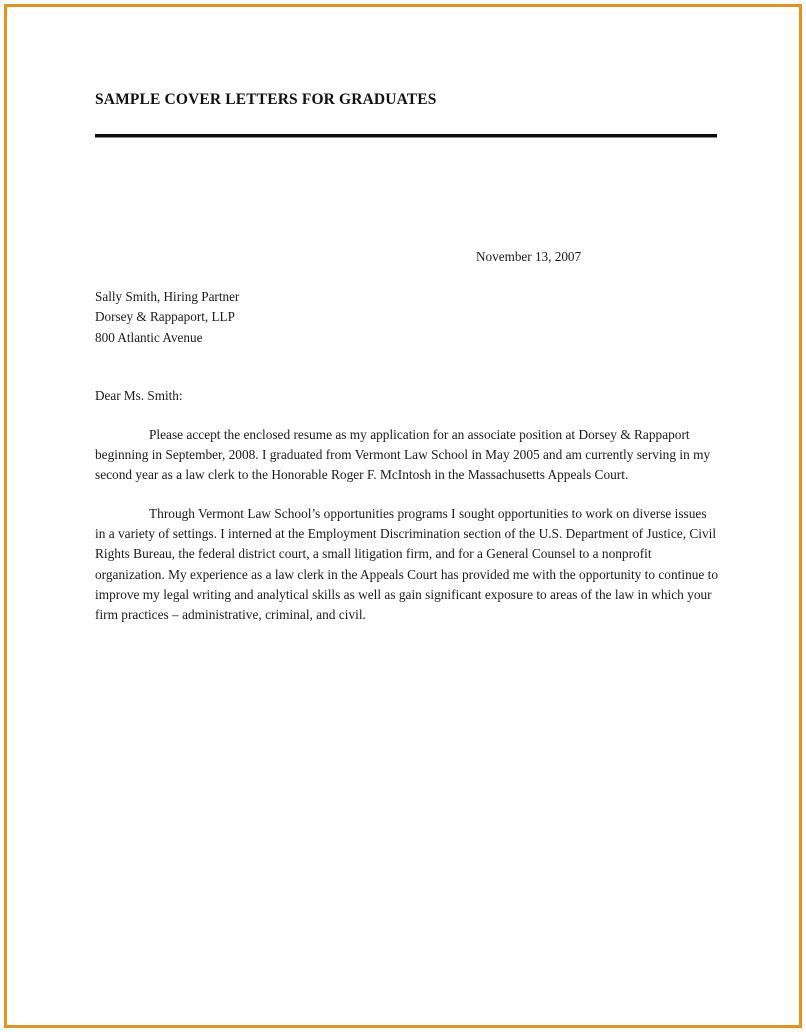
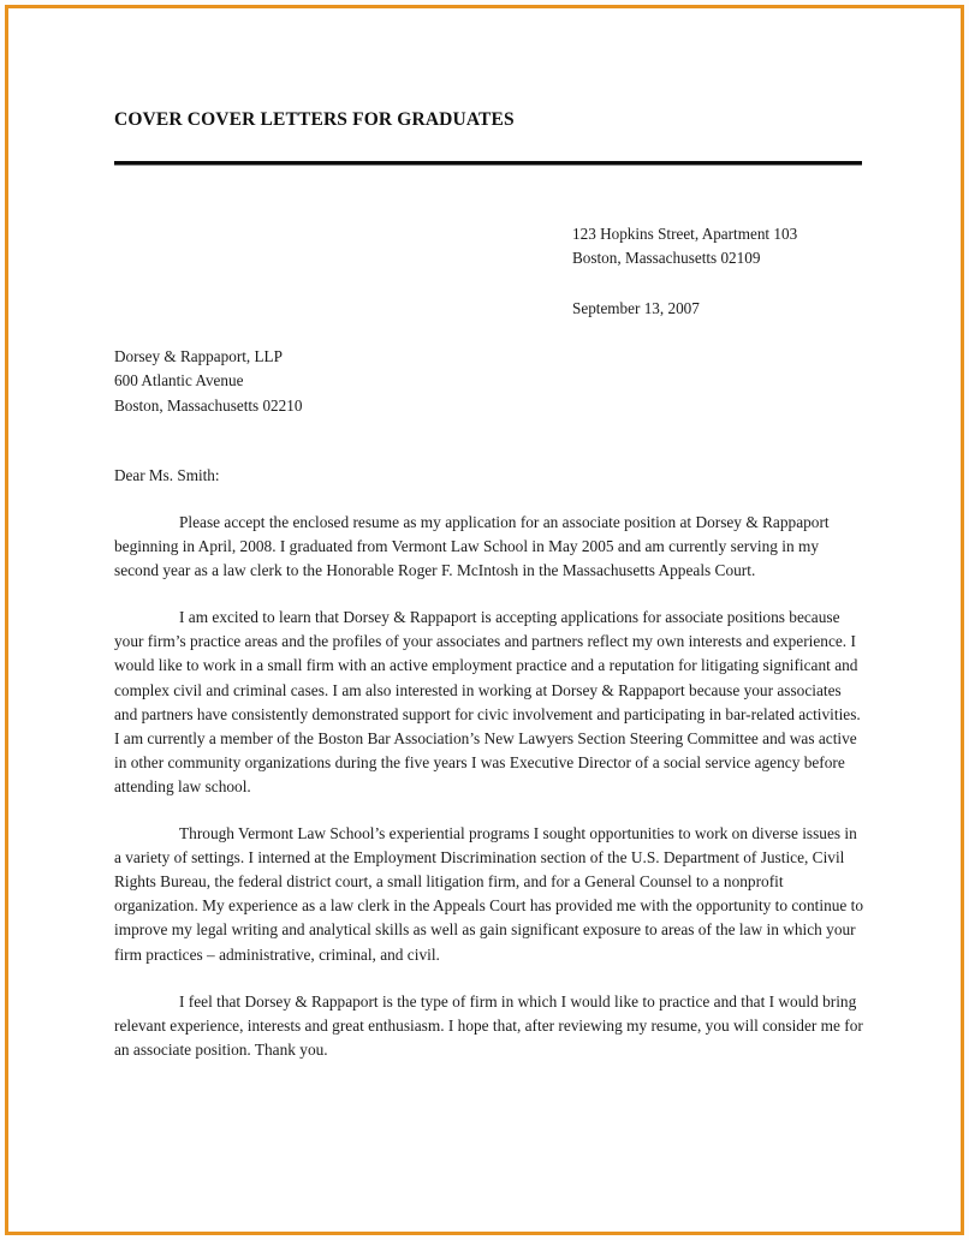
- SAMPLE COVER LETTERS FOR GRADUATES
+ COVER COVER LETTERS FOR GRADUATES
+ 123 Hopkins Street, Apartment 103
+ Boston, Massachusetts 02109
- November 13, 2007
+ September 13, 2007
- Sally Smith, Hiring Partner
  Dorsey & Rappaport, LLP
- 800 Atlantic Avenue
+ 600 Atlantic Avenue
+ Boston, Massachusetts 02210
  Dear Ms. Smith:
- Please accept the enclosed resume as my application for an associate position at Dorsey & Rappaport beginning in September, 2008. I graduated from Vermont Law School in May 2005 and am currently serving in my second year as a law clerk to the Honorable Roger F. McIntosh in the Massachusetts Appeals Court.
+ Please accept the enclosed resume as my application for an associate position at Dorsey & Rappaport beginning in April, 2008. I graduated from Vermont Law School in May 2005 and am currently serving in my second year as a law clerk to the Honorable Roger F. McIntosh in the Massachusetts Appeals Court.
+ I am excited to learn that Dorsey & Rappaport is accepting applications for associate positions because your firm’s practice areas and the profiles of your associates and partners reflect my own interests and experience. I would like to work in a small firm with an active employment practice and a reputation for litigating significant and complex civil and criminal cases. I am also interested in working at Dorsey & Rappaport because your associates and partners have consistently demonstrated support for civic involvement and participating in bar-related activities. I am currently a member of the Boston Bar Association’s New Lawyers Section Steering Committee and was active in other community organizations during the five years I was Executive Director of a social service agency before attending law school.
- Through Vermont Law School’s opportunities programs I sought opportunities to work on diverse issues in a variety of settings. I interned at the Employment Discrimination section of the U.S. Department of Justice, Civil Rights Bureau, the federal district court, a small litigation firm, and for a General Counsel to a nonprofit organization. My experience as a law clerk in the Appeals Court has provided me with the opportunity to continue to improve my legal writing and analytical skills as well as gain significant exposure to areas of the law in which your firm practices – administrative, criminal, and civil.
+ Through Vermont Law School’s experiential programs I sought opportunities to work on diverse issues in a variety of settings. I interned at the Employment Discrimination section of the U.S. Department of Justice, Civil Rights Bureau, the federal district court, a small litigation firm, and for a General Counsel to a nonprofit organization. My experience as a law clerk in the Appeals Court has provided me with the opportunity to continue to improve my legal writing and analytical skills as well as gain significant exposure to areas of the law in which your firm practices – administrative, criminal, and civil.
+ I feel that Dorsey & Rappaport is the type of firm in which I would like to practice and that I would bring relevant experience, interests and great enthusiasm. I hope that, after reviewing my resume, you will consider me for an associate position. Thank you.
